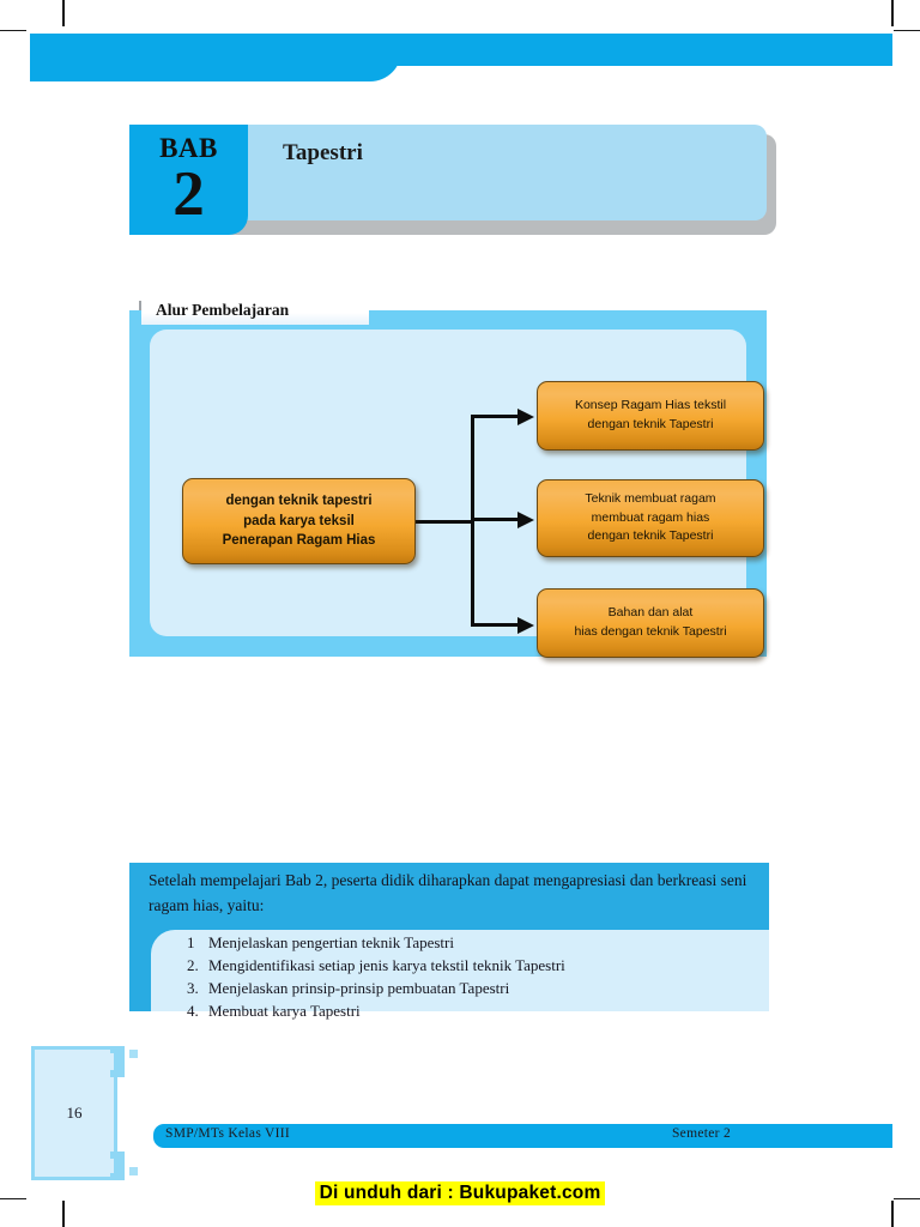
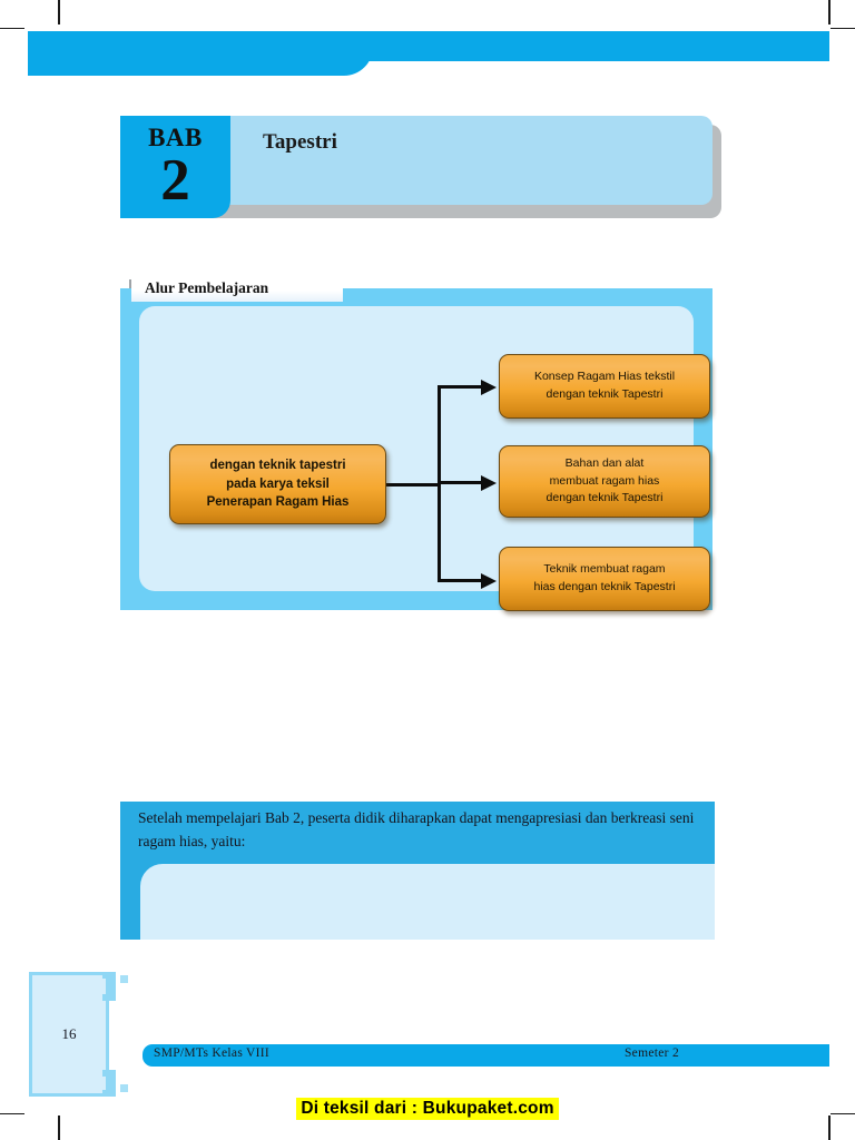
  Tapestri
  BAB
  2
  Alur Pembelajaran
  dengan teknik tapestri
  pada karya teksil
  Penerapan Ragam Hias
  Konsep Ragam Hias tekstil
  dengan teknik Tapestri
- Teknik membuat ragam
+ Bahan dan alat
  membuat ragam hias
  dengan teknik Tapestri
- Bahan dan alat
+ Teknik membuat ragam
  hias dengan teknik Tapestri
  Setelah mempelajari Bab 2, peserta didik diharapkan dapat mengapresiasi dan berkreasi seni ragam hias, yaitu:
- 1 Menjelaskan pengertian teknik Tapestri
- 2. Mengidentifikasi setiap jenis karya tekstil teknik Tapestri
- 3. Menjelaskan prinsip-prinsip pembuatan Tapestri
- 4. Membuat karya Tapestri
  16
  SMP/MTs Kelas VIII
  Semeter 2
- Di unduh dari : Bukupaket.com
+ Di teksil dari : Bukupaket.com
